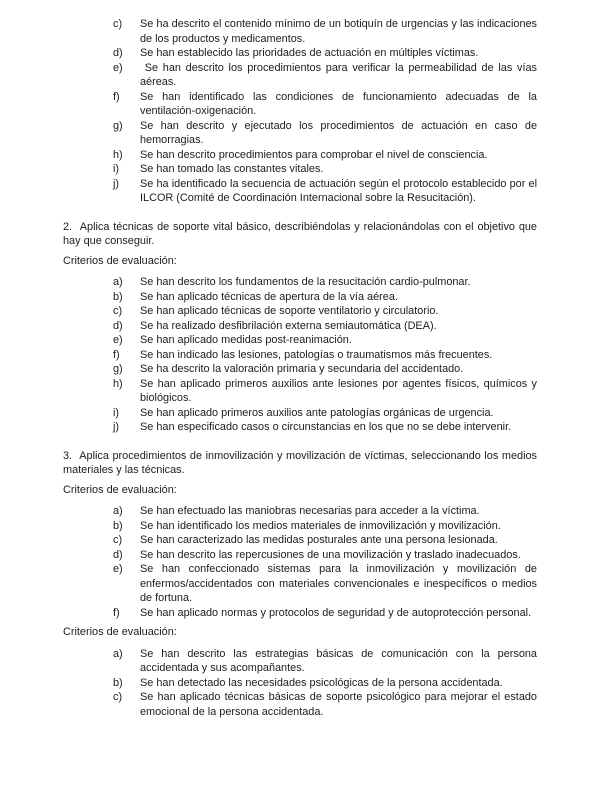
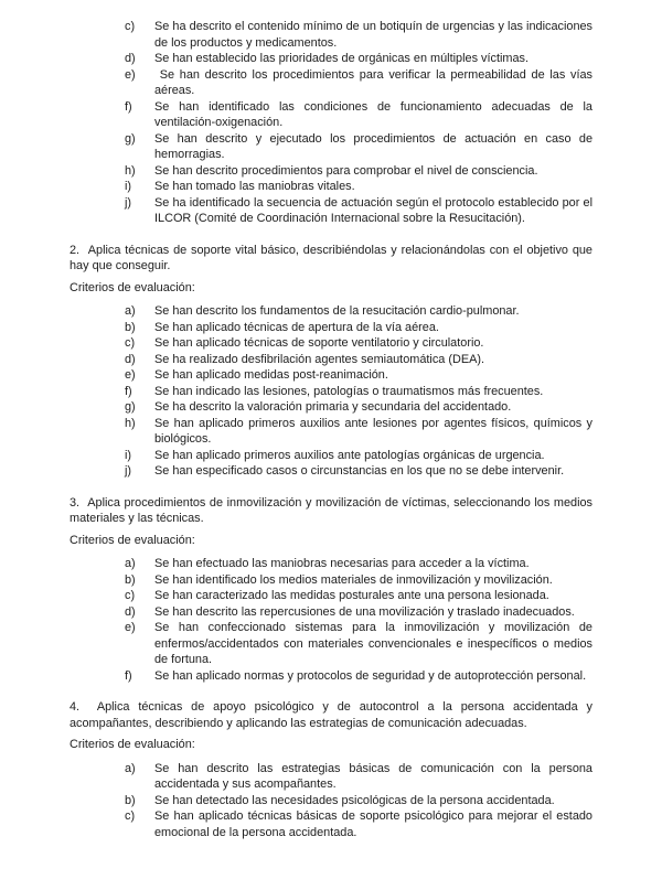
  c)
  Se ha descrito el contenido mínimo de un botiquín de urgencias y las indicaciones de los productos y medicamentos.
  d)
- Se han establecido las prioridades de actuación en múltiples víctimas.
+ Se han establecido las prioridades de orgánicas en múltiples víctimas.
  e)
  Se han descrito los procedimientos para verificar la permeabilidad de las vías aéreas.
  f)
  Se han identificado las condiciones de funcionamiento adecuadas de la ventilación-oxigenación.
  g)
  Se han descrito y ejecutado los procedimientos de actuación en caso de hemorragias.
  h)
  Se han descrito procedimientos para comprobar el nivel de consciencia.
  i)
- Se han tomado las constantes vitales.
+ Se han tomado las maniobras vitales.
  j)
  Se ha identificado la secuencia de actuación según el protocolo establecido por el ILCOR (Comité de Coordinación Internacional sobre la Resucitación).
  2. Aplica técnicas de soporte vital básico, describiéndolas y relacionándolas con el objetivo que hay que conseguir.
  Criterios de evaluación:
  a)
  Se han descrito los fundamentos de la resucitación cardio-pulmonar.
  b)
  Se han aplicado técnicas de apertura de la vía aérea.
  c)
  Se han aplicado técnicas de soporte ventilatorio y circulatorio.
  d)
- Se ha realizado desfibrilación externa semiautomática (DEA).
+ Se ha realizado desfibrilación agentes semiautomática (DEA).
  e)
  Se han aplicado medidas post-reanimación.
  f)
  Se han indicado las lesiones, patologías o traumatismos más frecuentes.
  g)
  Se ha descrito la valoración primaria y secundaria del accidentado.
  h)
  Se han aplicado primeros auxilios ante lesiones por agentes físicos, químicos y biológicos.
  i)
  Se han aplicado primeros auxilios ante patologías orgánicas de urgencia.
  j)
  Se han especificado casos o circunstancias en los que no se debe intervenir.
  3. Aplica procedimientos de inmovilización y movilización de víctimas, seleccionando los medios materiales y las técnicas.
  Criterios de evaluación:
  a)
  Se han efectuado las maniobras necesarias para acceder a la víctima.
  b)
  Se han identificado los medios materiales de inmovilización y movilización.
  c)
  Se han caracterizado las medidas posturales ante una persona lesionada.
  d)
  Se han descrito las repercusiones de una movilización y traslado inadecuados.
  e)
  Se han confeccionado sistemas para la inmovilización y movilización de enfermos/accidentados con materiales convencionales e inespecíficos o medios de fortuna.
  f)
  Se han aplicado normas y protocolos de seguridad y de autoprotección personal.
+ 4. Aplica técnicas de apoyo psicológico y de autocontrol a la persona accidentada y acompañantes, describiendo y aplicando las estrategias de comunicación adecuadas.
  Criterios de evaluación:
  a)
  Se han descrito las estrategias básicas de comunicación con la persona accidentada y sus acompañantes.
  b)
  Se han detectado las necesidades psicológicas de la persona accidentada.
  c)
  Se han aplicado técnicas básicas de soporte psicológico para mejorar el estado emocional de la persona accidentada.
